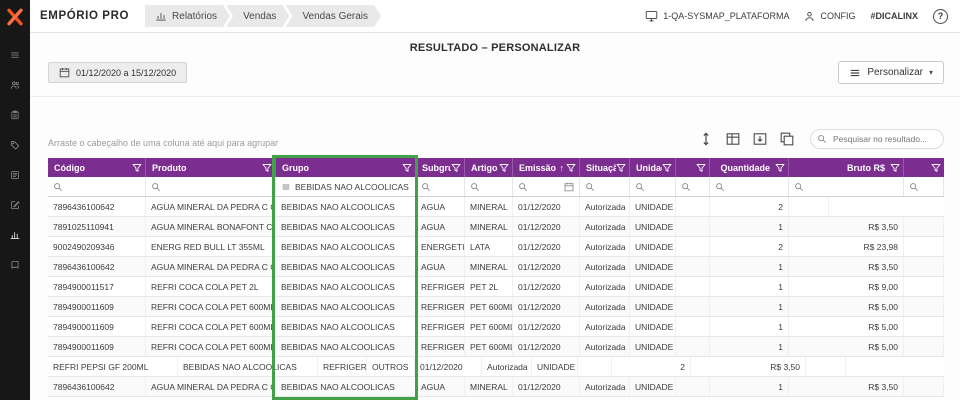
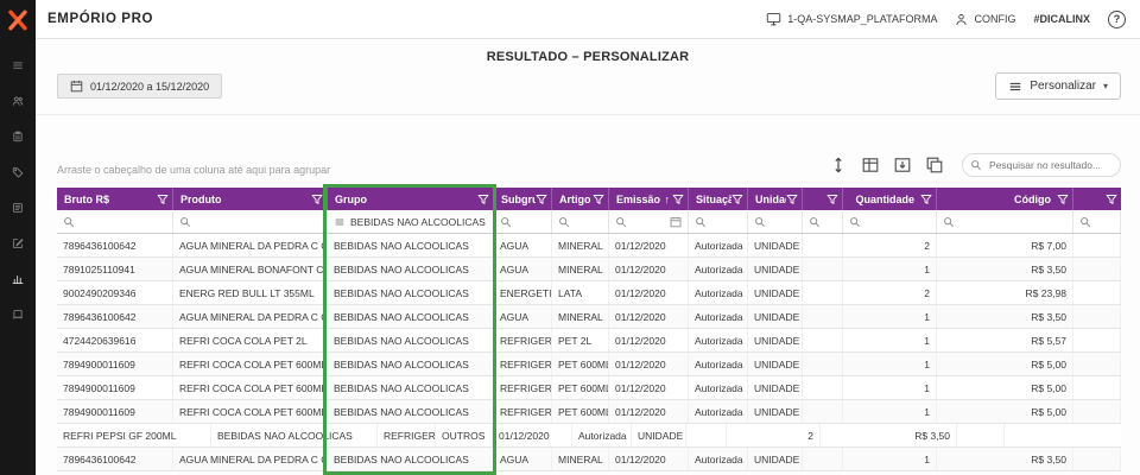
  EMPÓRIO PRO
- Relatórios
- Vendas
- Vendas Gerais
  1-QA-SYSMAP_PLATAFORMA
  CONFIG
  #DICALINX
  ?
  RESULTADO – PERSONALIZAR
  01/12/2020 a 15/12/2020
  Personalizar
  ▾
  Arraste o cabeçalho de uma coluna até aqui para agrupar
  Pesquisar no resultado...
- Código
+ Bruto R$
  Produto
  Grupo
  Artigo
  Emissão
  ↑
  Situaçã
  Unida
  Quantidade
- Bruto R$
+ Código
  BEBIDAS NAO ALCOOLICAS
  7896436100642
  AGUA MINERAL DA PEDRA C G
  BEBIDAS NAO ALCOOLICAS
  AGUA
  MINERAL
  01/12/2020
  Autorizada
  UNIDADE
  2
+ R$ 7,00
  7891025110941
  AGUA MINERAL BONAFONT C
  BEBIDAS NAO ALCOOLICAS
  AGUA
  MINERAL
  01/12/2020
  Autorizada
  UNIDADE
  1
  R$ 3,50
  9002490209346
  ENERG RED BULL LT 355ML
  BEBIDAS NAO ALCOOLICAS
  ENERGETI
  LATA
  01/12/2020
  Autorizada
  UNIDADE
  2
  R$ 23,98
  7896436100642
  AGUA MINERAL DA PEDRA C G
  BEBIDAS NAO ALCOOLICAS
  AGUA
  MINERAL
  01/12/2020
  Autorizada
  UNIDADE
  1
  R$ 3,50
- 7894900011517
+ 4724420639616
  REFRI COCA COLA PET 2L
  BEBIDAS NAO ALCOOLICAS
  REFRIGER
  PET 2L
  01/12/2020
  Autorizada
  UNIDADE
  1
- R$ 9,00
+ R$ 5,57
  7894900011609
  REFRI COCA COLA PET 600ML
  BEBIDAS NAO ALCOOLICAS
  REFRIGER
  PET 600ML
  01/12/2020
  Autorizada
  UNIDADE
  1
  R$ 5,00
  7894900011609
  REFRI COCA COLA PET 600ML
  BEBIDAS NAO ALCOOLICAS
  REFRIGER
  PET 600ML
  01/12/2020
  Autorizada
  UNIDADE
  1
  R$ 5,00
  7894900011609
  REFRI COCA COLA PET 600ML
  BEBIDAS NAO ALCOOLICAS
  REFRIGER
  PET 600ML
  01/12/2020
  Autorizada
  UNIDADE
  1
  R$ 5,00
  REFRI PEPSI GF 200ML
  BEBIDAS NAO ALCOOLICAS
  REFRIGER
  OUTROS
  01/12/2020
  Autorizada
  UNIDADE
  2
  R$ 3,50
  7896436100642
  AGUA MINERAL DA PEDRA C G
  BEBIDAS NAO ALCOOLICAS
  AGUA
  MINERAL
  01/12/2020
  Autorizada
  UNIDADE
  1
  R$ 3,50
